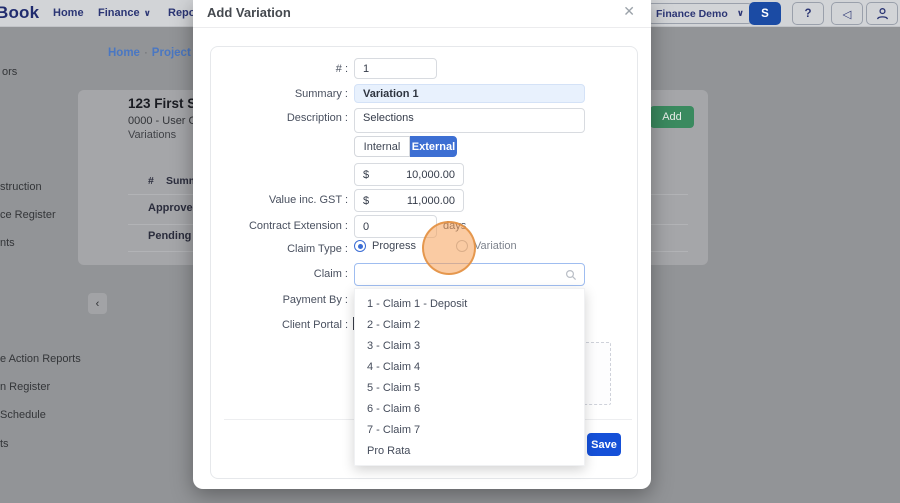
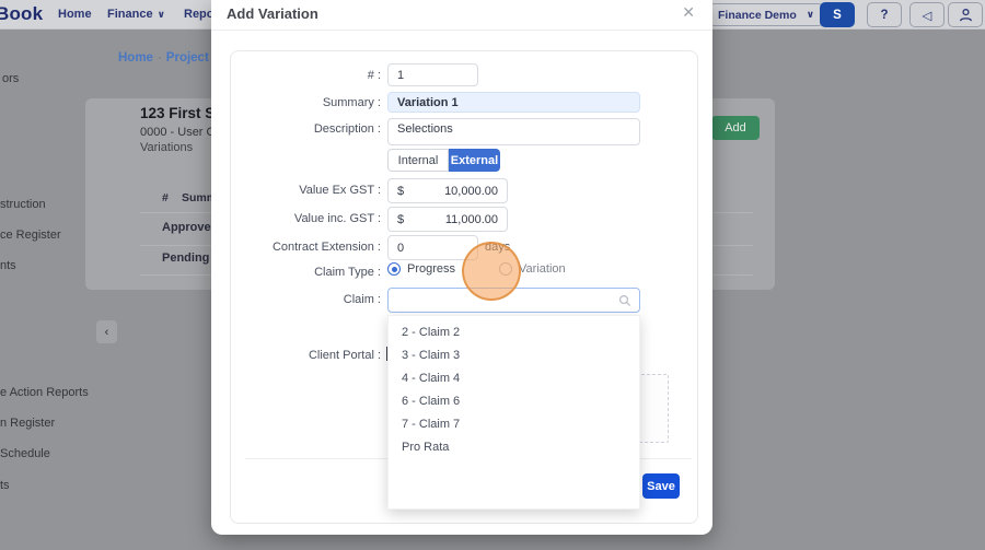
  Book
  Home
  Finance ∨
  Finance Demo
  ∨
  S
  ?
  ◁
  Home Project
  123 First S
  0000 - User
  Variations
  Add
  #
  Approve
  Pending
  ‹
  ors
  struction
  ce Register
  nts
  e Action Reports
  n Register
  Schedule
  ts
  Add Variation
  ✕
  # :
  1
  Summary :
  Variation 1
  Description :
  Selections
  Internal
  External
+ Value Ex GST :
  $
  10,000.00
  Value inc. GST :
  $
  11,000.00
  Contract Extension :
  0
  days
  Claim Type :
  Progress
  Variation
  Claim :
- Payment By :
  Client Portal :
  Save
- 1 - Claim 1 - Deposit
  2 - Claim 2
  3 - Claim 3
  4 - Claim 4
- 5 - Claim 5
  6 - Claim 6
  7 - Claim 7
  Pro Rata
